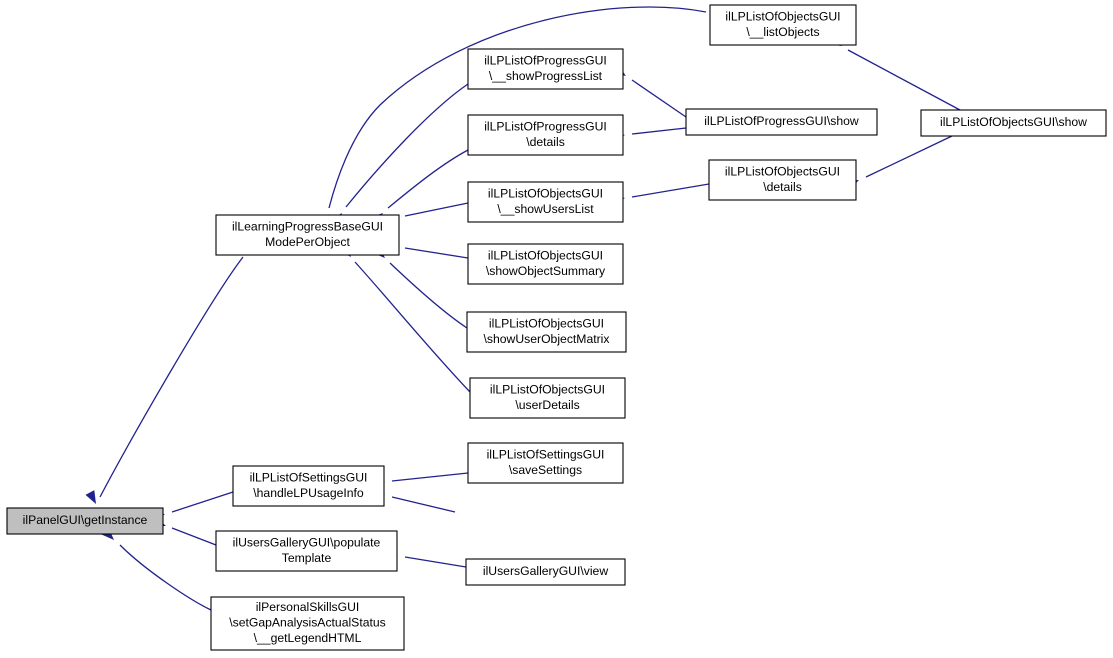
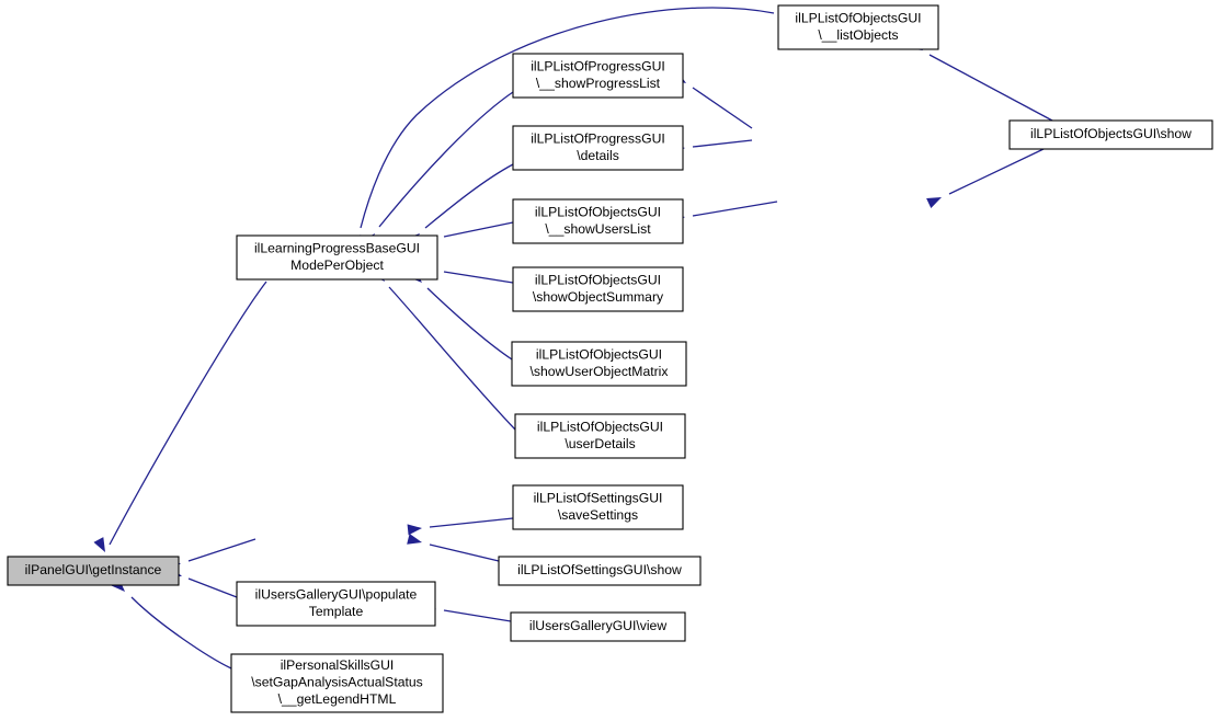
  ilPanelGUI\getInstance
  ilLearningProgressBaseGUI ModePerObject
  ilLPListOfProgressGUI \__showProgressList
  ilLPListOfProgressGUI \details
  ilLPListOfObjectsGUI \__showUsersList
  ilLPListOfObjectsGUI \showObjectSummary
  ilLPListOfObjectsGUI \showUserObjectMatrix
  ilLPListOfObjectsGUI \userDetails
  ilLPListOfObjectsGUI \__listObjects
- ilLPListOfProgressGUI\show
- ilLPListOfObjectsGUI \details
  ilLPListOfObjectsGUI\show
- ilLPListOfSettingsGUI \handleLPUsageInfo
  ilUsersGalleryGUI\populate Template
  ilPersonalSkillsGUI \setGapAnalysisActualStatus \__getLegendHTML
  ilLPListOfSettingsGUI \saveSettings
+ ilLPListOfSettingsGUI\show
  ilUsersGalleryGUI\view
